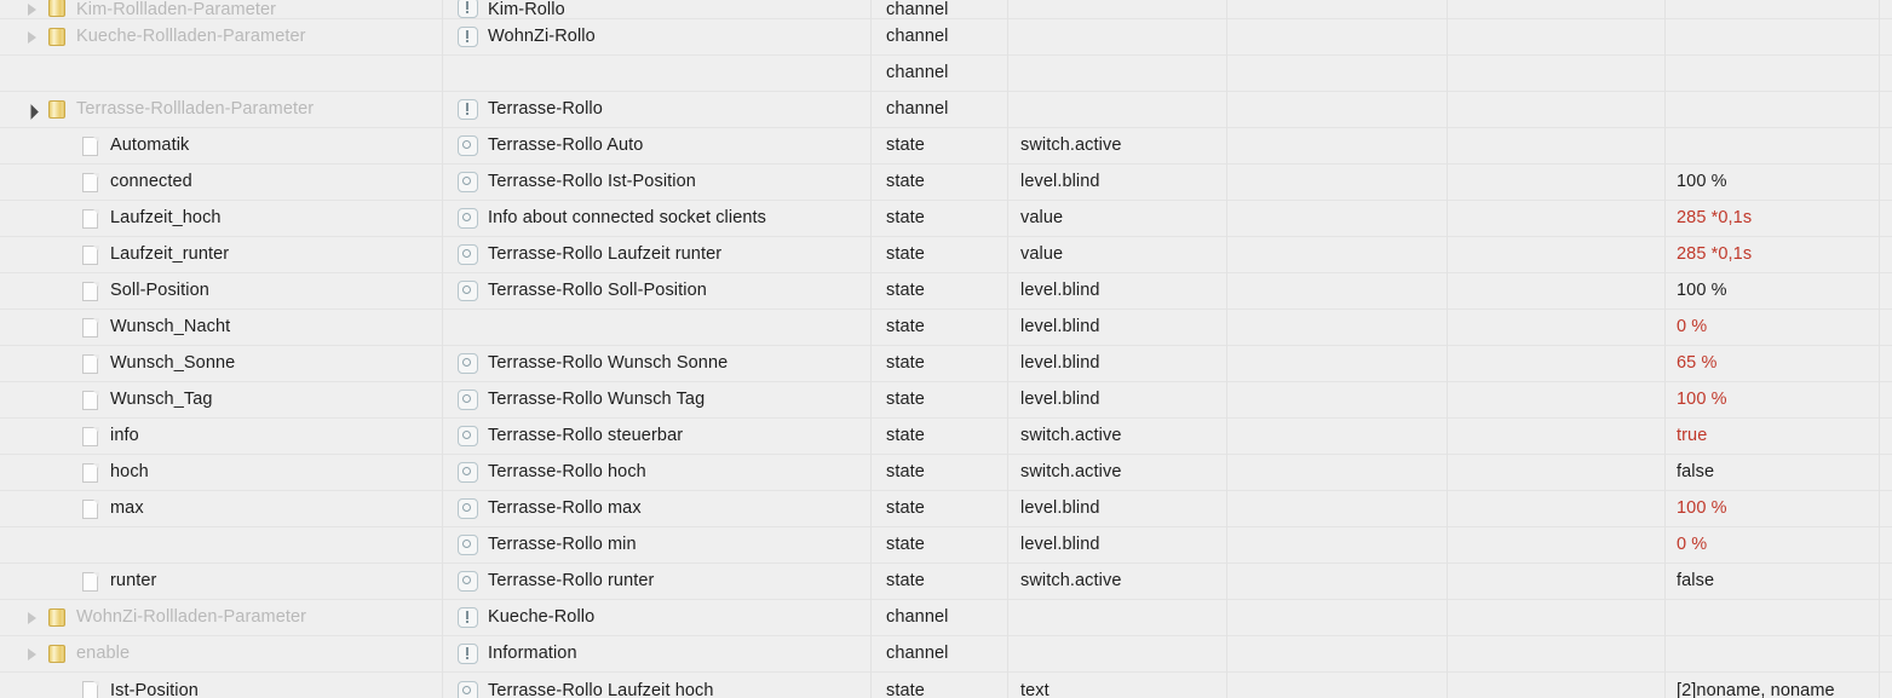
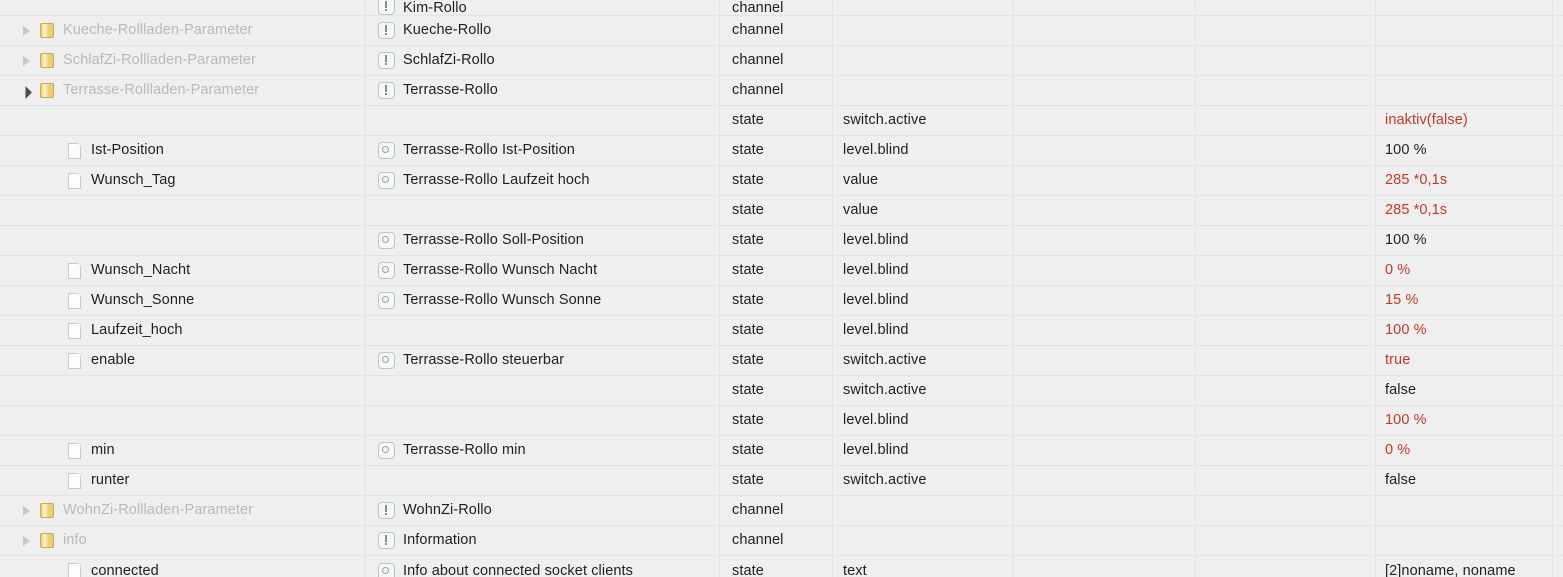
- Kim-Rollladen-Parameter
  Kim-Rollo
  channel
  Kueche-Rollladen-Parameter
- WohnZi-Rollo
+ Kueche-Rollo
  channel
+ SchlafZi-Rollladen-Parameter
+ SchlafZi-Rollo
  channel
  Terrasse-Rollladen-Parameter
  Terrasse-Rollo
  channel
- Automatik
- Terrasse-Rollo Auto
  state
  switch.active
+ inaktiv(false)
- connected
+ Ist-Position
  Terrasse-Rollo Ist-Position
  state
  level.blind
  100 %
- Laufzeit_hoch
+ Wunsch_Tag
- Info about connected socket clients
+ Terrasse-Rollo Laufzeit hoch
  state
  value
  285 *0,1s
- Laufzeit_runter
- Terrasse-Rollo Laufzeit runter
  state
  value
  285 *0,1s
- Soll-Position
  Terrasse-Rollo Soll-Position
  state
  level.blind
  100 %
  Wunsch_Nacht
+ Terrasse-Rollo Wunsch Nacht
  state
  level.blind
  0 %
  Wunsch_Sonne
  Terrasse-Rollo Wunsch Sonne
  state
  level.blind
- 65 %
+ 15 %
- Wunsch_Tag
+ Laufzeit_hoch
- Terrasse-Rollo Wunsch Tag
  state
  level.blind
  100 %
- info
+ enable
  Terrasse-Rollo steuerbar
  state
  switch.active
  true
- hoch
- Terrasse-Rollo hoch
  state
  switch.active
  false
- max
- Terrasse-Rollo max
  state
  level.blind
  100 %
+ min
  Terrasse-Rollo min
  state
  level.blind
  0 %
  runter
- Terrasse-Rollo runter
  state
  switch.active
  false
  WohnZi-Rollladen-Parameter
- Kueche-Rollo
+ WohnZi-Rollo
  channel
- enable
+ info
  Information
  channel
- Ist-Position
+ connected
- Terrasse-Rollo Laufzeit hoch
+ Info about connected socket clients
  state
  text
  [2]noname, noname
